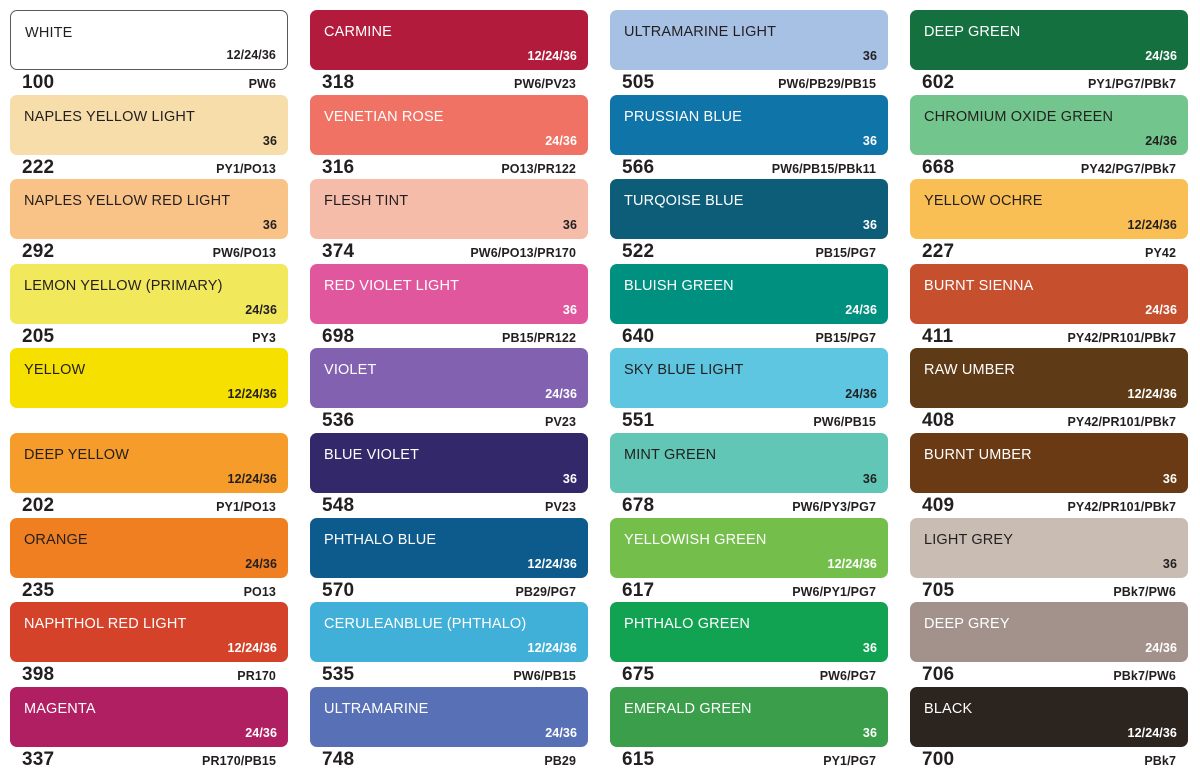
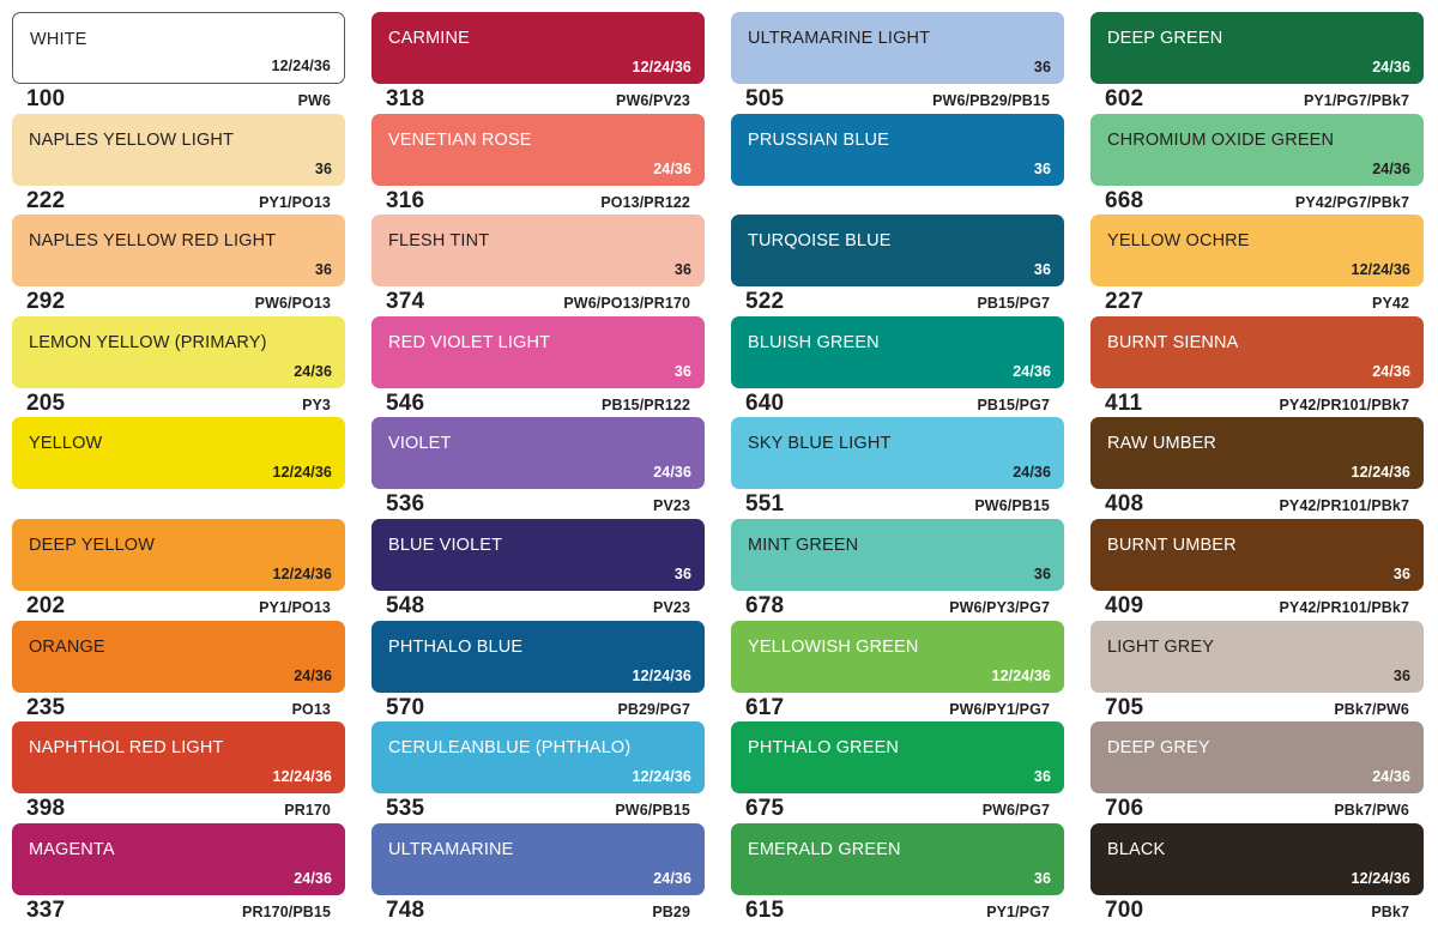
  WHITE
  12/24/36
  100
  PW6
  CARMINE
  12/24/36
  318
  PW6/PV23
  ULTRAMARINE LIGHT
  36
  505
  PW6/PB29/PB15
  DEEP GREEN
  24/36
  602
  PY1/PG7/PBk7
  NAPLES YELLOW LIGHT
  36
  222
  PY1/PO13
  VENETIAN ROSE
  24/36
  316
  PO13/PR122
  PRUSSIAN BLUE
  36
- 566
- PW6/PB15/PBk11
  CHROMIUM OXIDE GREEN
  24/36
  668
  PY42/PG7/PBk7
  NAPLES YELLOW RED LIGHT
  36
  292
  PW6/PO13
  FLESH TINT
  36
  374
  PW6/PO13/PR170
  TURQOISE BLUE
  36
  522
  PB15/PG7
  YELLOW OCHRE
  12/24/36
  227
  PY42
  LEMON YELLOW (PRIMARY)
  24/36
  205
  PY3
  RED VIOLET LIGHT
  36
- 698
+ 546
  PB15/PR122
  BLUISH GREEN
  24/36
  640
  PB15/PG7
  BURNT SIENNA
  24/36
  411
  PY42/PR101/PBk7
  YELLOW
  12/24/36
  VIOLET
  24/36
  536
  PV23
  SKY BLUE LIGHT
  24/36
  551
  PW6/PB15
  RAW UMBER
  12/24/36
  408
  PY42/PR101/PBk7
  DEEP YELLOW
  12/24/36
  202
  PY1/PO13
  BLUE VIOLET
  36
  548
  PV23
  MINT GREEN
  36
  678
  PW6/PY3/PG7
  BURNT UMBER
  36
  409
  PY42/PR101/PBk7
  ORANGE
  24/36
  235
  PO13
  PHTHALO BLUE
  12/24/36
  570
  PB29/PG7
  YELLOWISH GREEN
  12/24/36
  617
  PW6/PY1/PG7
  LIGHT GREY
  36
  705
  PBk7/PW6
  NAPHTHOL RED LIGHT
  12/24/36
  398
  PR170
  CERULEANBLUE (PHTHALO)
  12/24/36
  535
  PW6/PB15
  PHTHALO GREEN
  36
  675
  PW6/PG7
  DEEP GREY
  24/36
  706
  PBk7/PW6
  MAGENTA
  24/36
  337
  PR170/PB15
  ULTRAMARINE
  24/36
  748
  PB29
  EMERALD GREEN
  36
  615
  PY1/PG7
  BLACK
  12/24/36
  700
  PBk7
